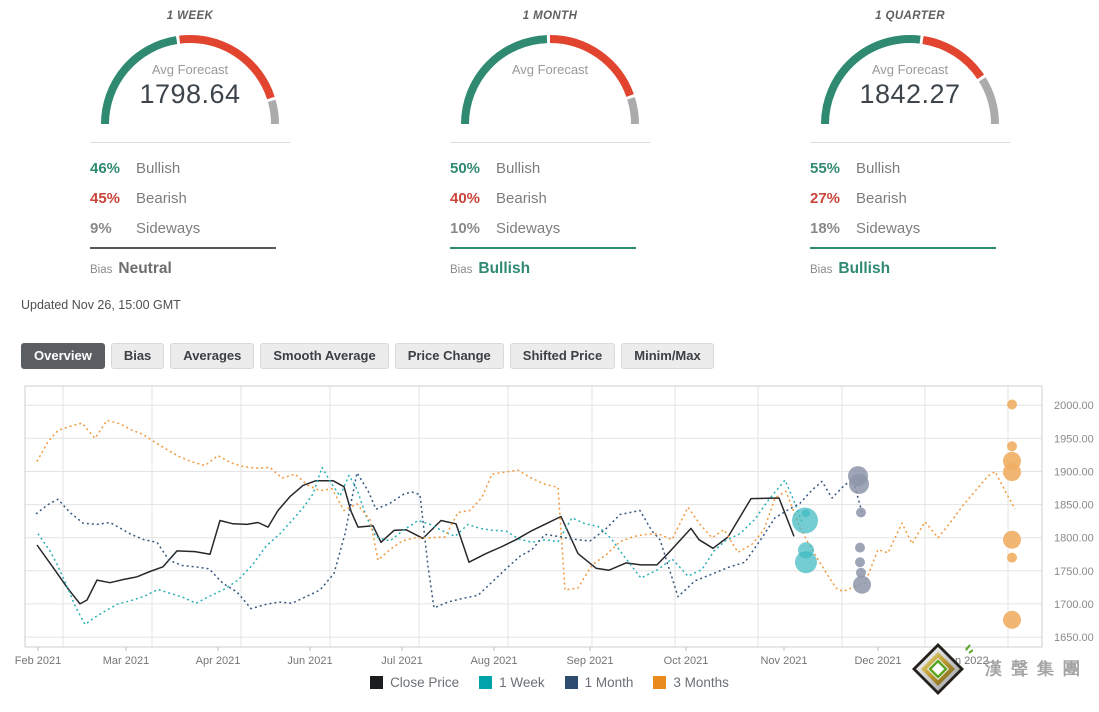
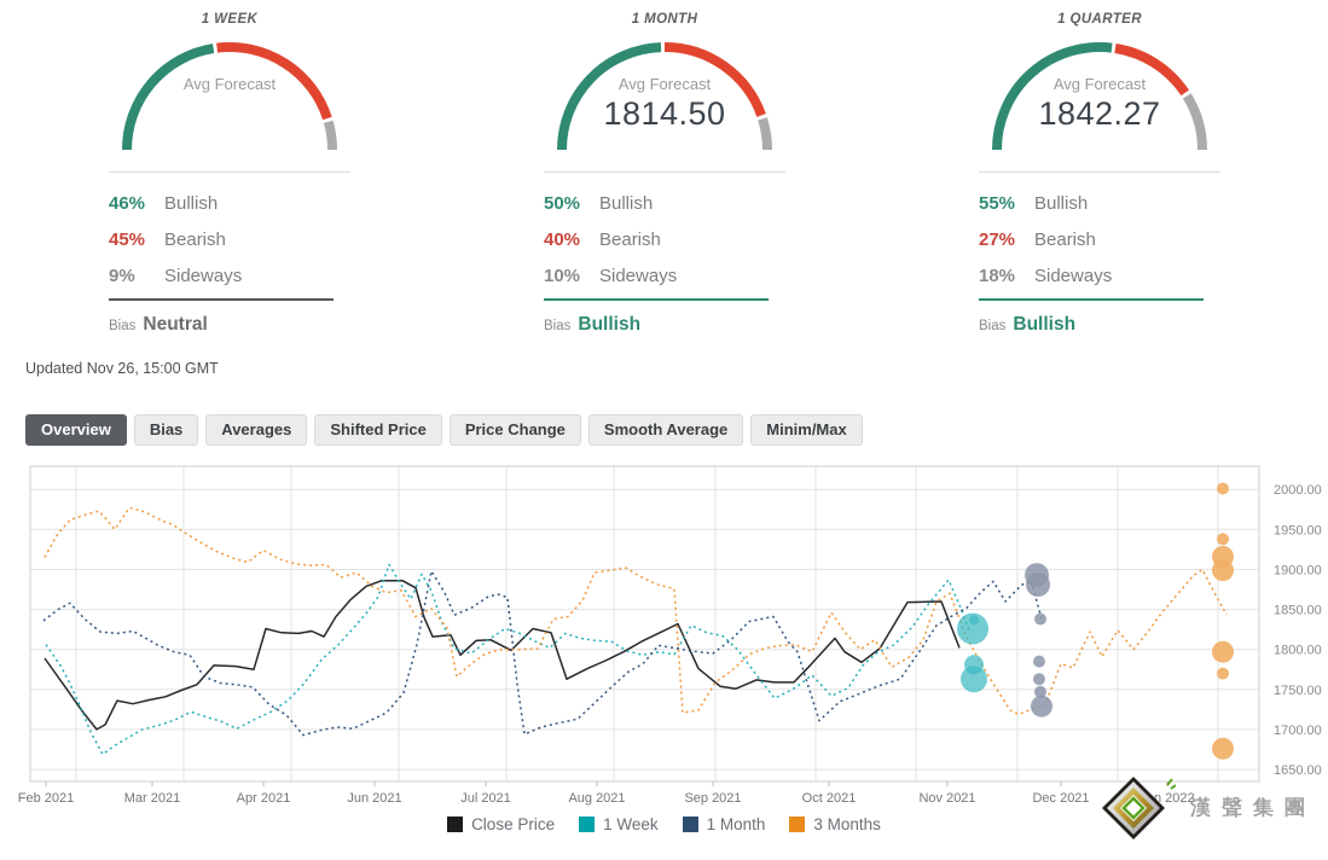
  1 WEEK
  Avg Forecast
- 1798.64
  46%
  Bullish
  45%
  Bearish
  9%
  Sideways
  Bias
  Neutral
  1 MONTH
  Avg Forecast
+ 1814.50
  50%
  Bullish
  40%
  Bearish
  10%
  Sideways
  Bias
  Bullish
  1 QUARTER
  Avg Forecast
  1842.27
  55%
  Bullish
  27%
  Bearish
  18%
  Sideways
  Bias
  Bullish
  Updated Nov 26, 15:00 GMT
  Overview
  Bias
  Averages
- Smooth Average
+ Shifted Price
  Price Change
- Shifted Price
+ Smooth Average
  Minim/Max
  2000.00
  1950.00
  1900.00
  1850.00
  1800.00
  1750.00
  1700.00
  1650.00
  Feb 2021
  Mar 2021
  Apr 2021
  Jun 2021
  Jul 2021
  Aug 2021
  Sep 2021
  Oct 2021
  Nov 2021
  Dec 2021
  n 2022
  Close Price
  1 Week
  1 Month
  3 Months
  漢聲集團
